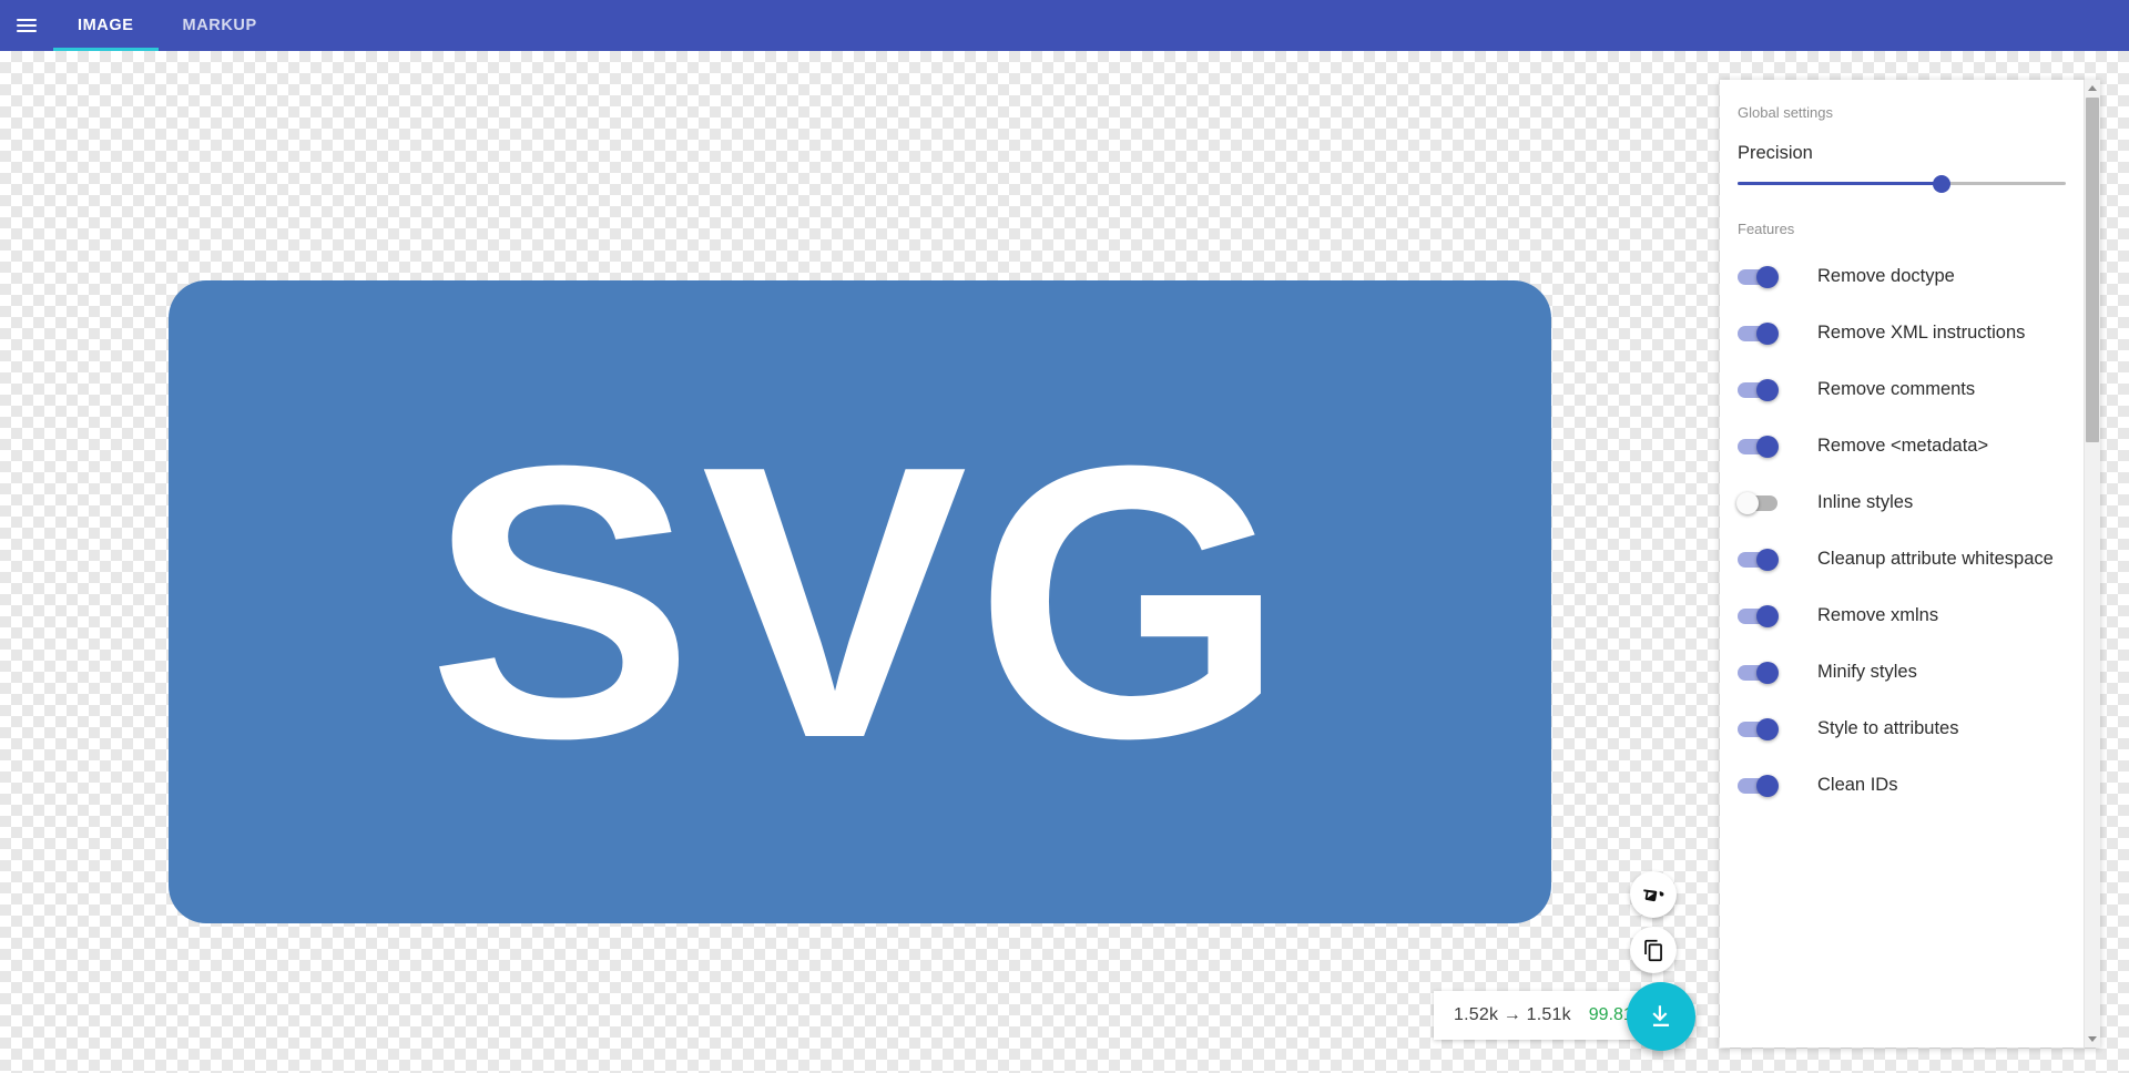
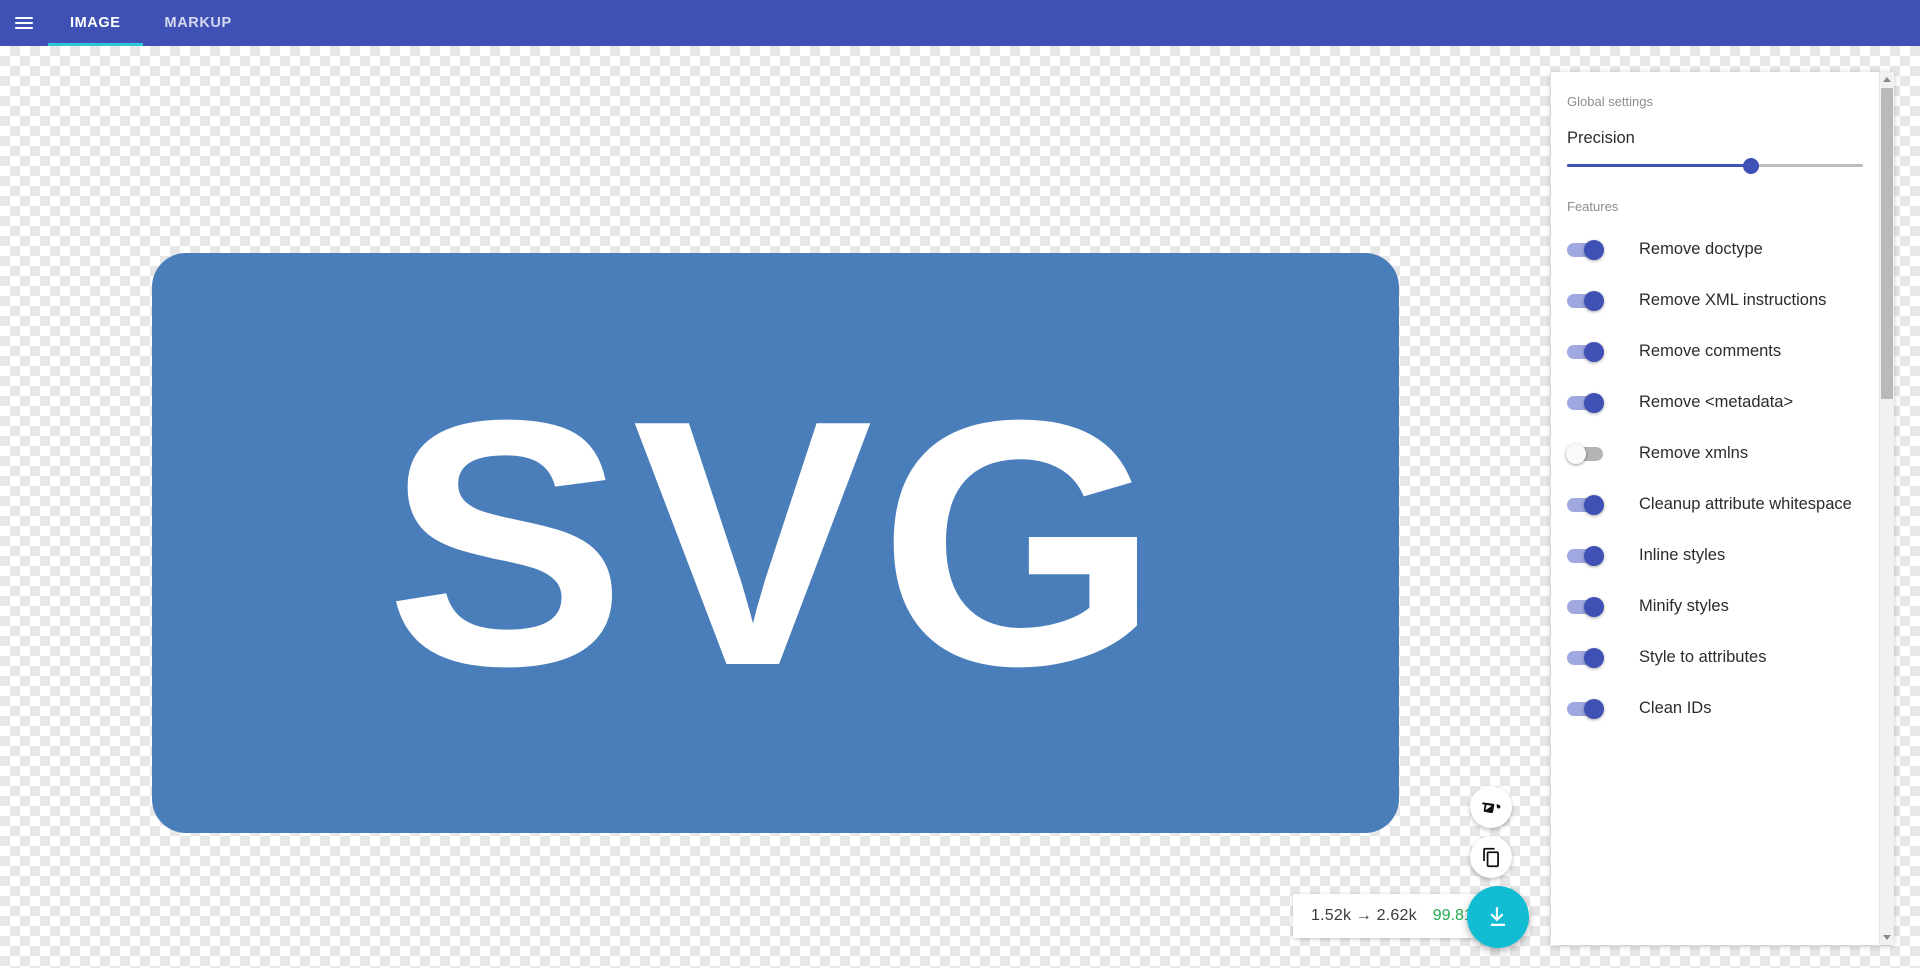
  SVG
  IMAGE
  MARKUP
- 1.52k → 1.51k
+ 1.52k → 2.62k
  Global settings
  Precision
  Features
  Remove doctype
  Remove XML instructions
  Remove comments
  Remove <metadata>
- Inline styles
+ Remove xmlns
  Cleanup attribute whitespace
- Remove xmlns
+ Inline styles
  Minify styles
  Style to attributes
  Clean IDs
